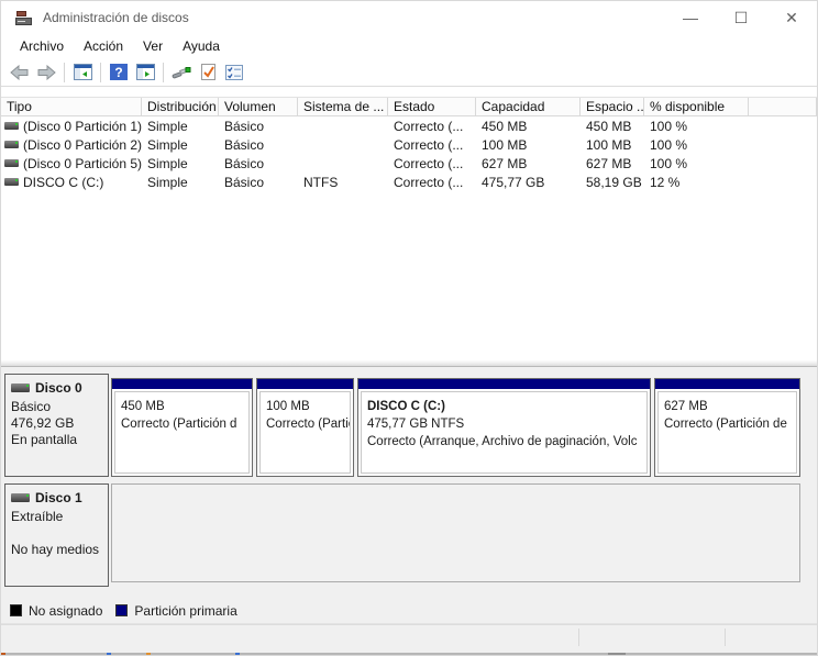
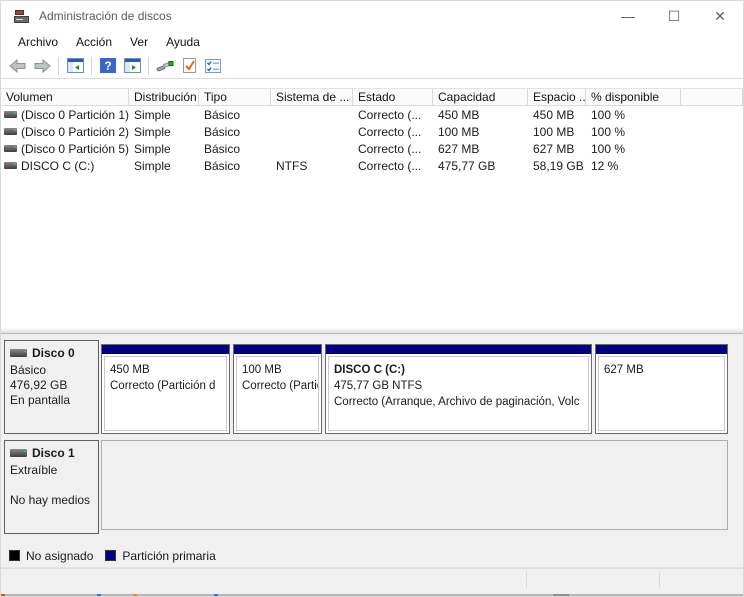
  Administración de discos
  —
  ☐
  ✕
  Archivo
  Acción
  Ver
  Ayuda
  ?
- Tipo
+ Volumen
  Distribución
- Volumen
+ Tipo
  Sistema de ...
  Estado
  Capacidad
  Espacio ..
  % disponible
  (Disco 0 Partición 1)
  Simple
  Básico
  Correcto (...
  450 MB
  450 MB
  100 %
  (Disco 0 Partición 2)
  Simple
  Básico
  Correcto (...
  100 MB
  100 MB
  100 %
  (Disco 0 Partición 5)
  Simple
  Básico
  Correcto (...
  627 MB
  627 MB
  100 %
  DISCO C (C:)
  Simple
  Básico
  NTFS
  Correcto (...
  475,77 GB
  58,19 GB
  12 %
  Disco 0
  Básico
  476,92 GB
  En pantalla
  450 MB
  Correcto (Partición d
  100 MB
  Correcto (Parti
  DISCO C (C:)
  475,77 GB NTFS
  Correcto (Arranque, Archivo de paginación, Volc
  627 MB
- Correcto (Partición de
  Disco 1
  Extraíble
  No hay medios
  No asignado
  Partición primaria
